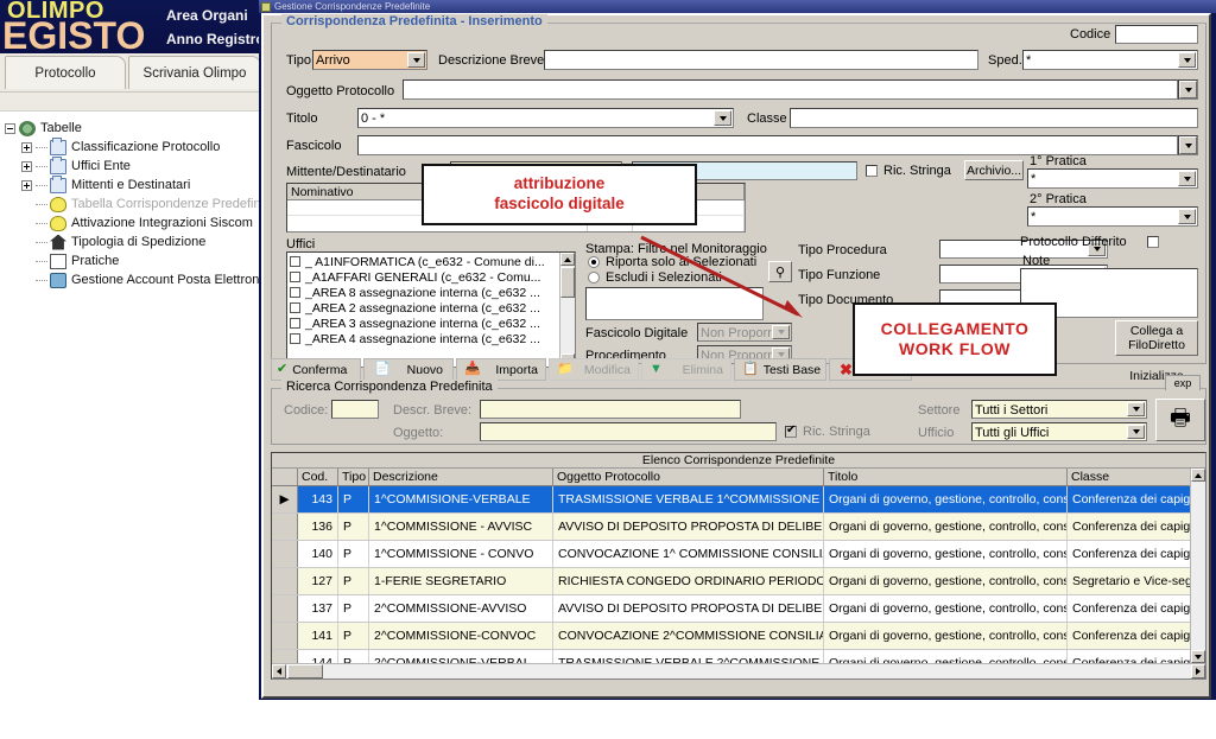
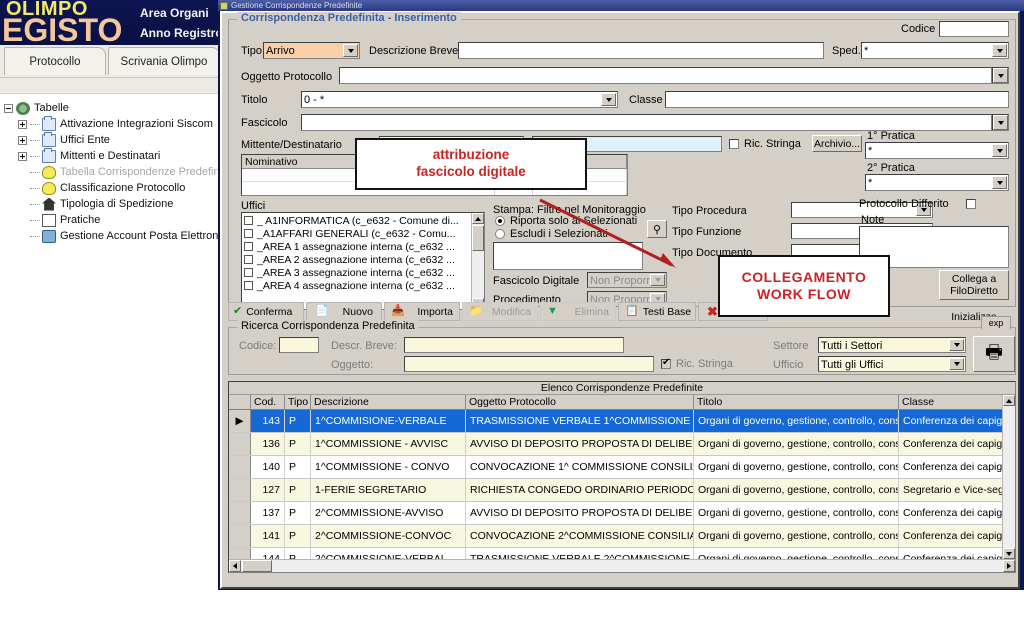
  OLIMPO
  EGISTO
  Area Organi
  Anno Registr
  Protocollo
  Scrivania Olimpo
  Tabelle
- Classificazione Protocollo
+ Attivazione Integrazioni Siscom
  Uffici Ente
  Mittenti e Destinatari
  Tabella Corrispondenze Predefin
- Attivazione Integrazioni Siscom
+ Classificazione Protocollo
  Tipologia di Spedizione
  Pratiche
  Gestione Account Posta Elettron
  Gestione Corrispondenze Predefinite
  Corrispondenza Predefinita - Inserimento
  Codice
  Tipo
  Arrivo
  Descrizione Breve
  Sped.
  *
  Oggetto Protocollo
  Titolo
  0 - *
  Classe
  Fascicolo
  Mittente/Destinatario
  Ric. Stringa
  Archivio...
  1° Pratica
  *
  2° Pratica
  *
  Nominativo
  Uffici
  _ A1INFORMATICA (c_e632 - Comune di...
  _A1AFFARI GENERALI (c_e632 - Comu...
- _AREA 8 assegnazione interna (c_e632 ...
+ _AREA 1 assegnazione interna (c_e632 ...
  _AREA 2 assegnazione interna (c_e632 ...
  _AREA 3 assegnazione interna (c_e632 ...
  _AREA 4 assegnazione interna (c_e632 ...
  Stampa: Filtr nel Monitoraggio
  Riporta solo ai Selezionati
  Escludi i Selezionat
  ⚲
  Fascicolo Digitale
  Non Proporr
  Procedimento
  Non Proporr
  Tipo Procedura
  Tipo Funzione
  Tipo Documento
  Protocollo Differito
  Note
  Collega a
  FiloDiretto
  Iniziali
  ✔
  Conferma
  📄
  Nuovo
  📥
  Importa
  📁
  Modifica
  ▼
  Elimina
  📋
  Testi Base
  ✖
  Ricerca Corrispondenza Predefinita
  Codice:
  Descr. Breve:
  Oggetto:
  Ric. Stringa
  Settore
  Tutti i Settori
  Ufficio
  Tutti gli Uffici
  🖶
  exp
  Elenco Corrispondenze Predefinite
  Cod.
  Tipo
  Descrizione
  Oggetto Protocollo
  Titolo
  Classe
  ▶
  143
  P
  1^COMMISIONE-VERBALE
  TRASMISSIONE VERBALE 1^COMMISSIONE
  Organi di governo, gestione, controllo, cons
  Conferenza dei capig
  136
  P
  1^COMMISSIONE - AVVISC
  AVVISO DI DEPOSITO PROPOSTA DI DELIBE
  Organi di governo, gestione, controllo, cons
  Conferenza dei capig
  140
  P
  1^COMMISSIONE - CONVO
  CONVOCAZIONE 1^ COMMISSIONE CONSILI
  Organi di governo, gestione, controllo, cons
  Conferenza dei capig
  127
  P
  1-FERIE SEGRETARIO
  RICHIESTA CONGEDO ORDINARIO PERIODO
  Organi di governo, gestione, controllo, cons
  Segretario e Vice-seg
  137
  P
  2^COMMISSIONE-AVVISO
  AVVISO DI DEPOSITO PROPOSTA DI DELIBE
  Organi di governo, gestione, controllo, cons
  Conferenza dei capig
  141
  P
  2^COMMISSIONE-CONVOC
  CONVOCAZIONE 2^COMMISSIONE CONSILIA
  Organi di governo, gestione, controllo, cons
  Conferenza dei capig
  attribuzione
  fascicolo digitale
  COLLEGAMENTO
  WORK FLOW
